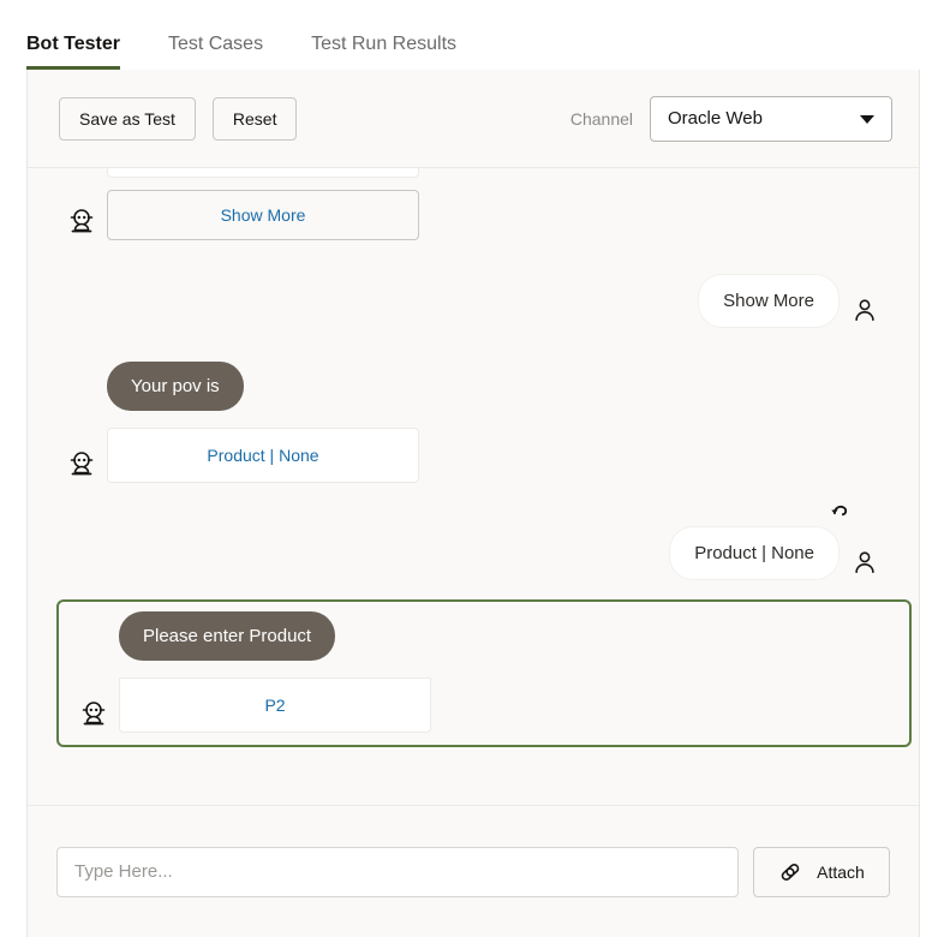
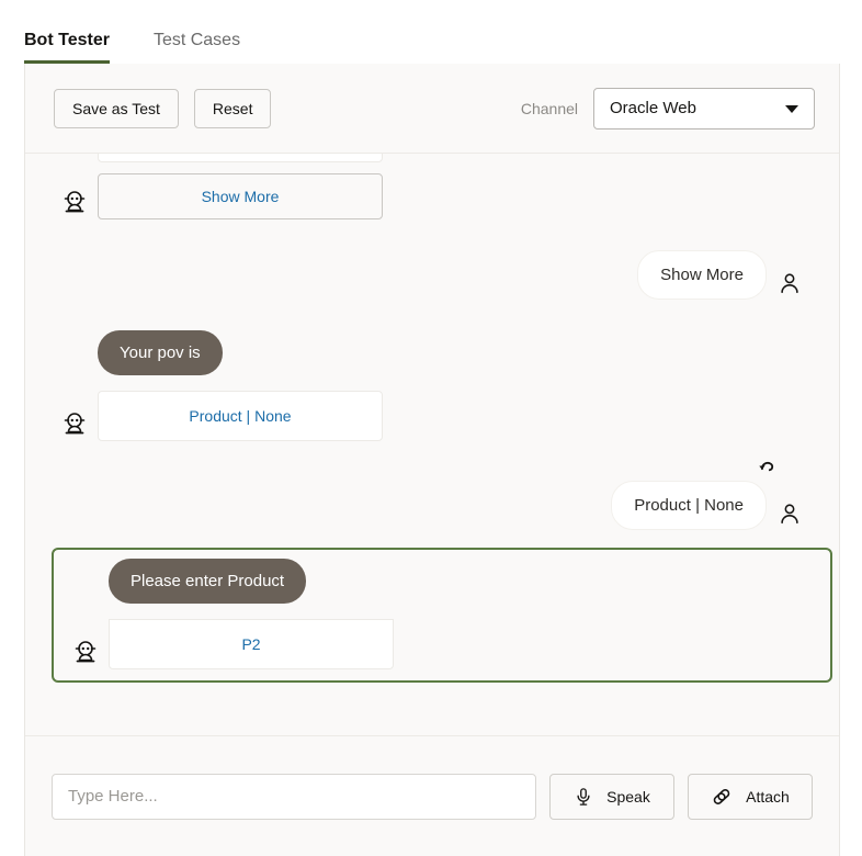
  Bot Tester
  Test Cases
- Test Run Results
  Save as Test
  Reset
  Channel
  Oracle Web
  Show More
  Show More
  Your pov is
  Product | None
  Product | None
  Please enter Product
  P2
  Type Here...
+ Speak
  Attach
